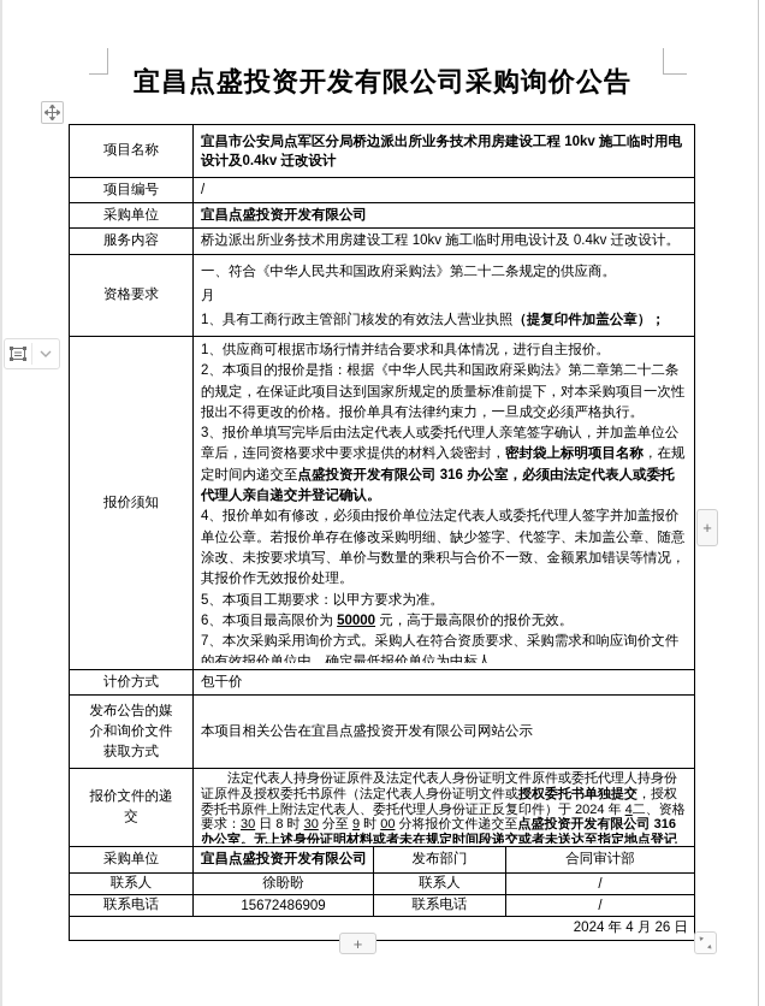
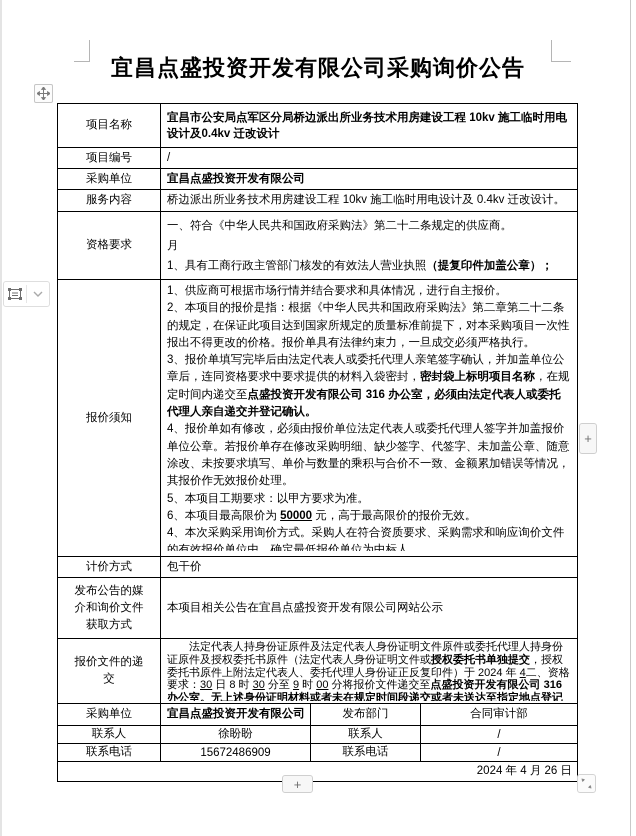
  宜昌点盛投资开发有限公司采购询价公告
  项目名称	宜昌市公安局点军区分局桥边派出所业务技术用房建设工程 10kv 施工临时用电设计及0.4kv 迁改设计
  项目编号	/
  采购单位	宜昌点盛投资开发有限公司
  服务内容	桥边派出所业务技术用房建设工程 10kv 施工临时用电设计及 0.4kv 迁改设计。
  资格要求	一、符合《中华人民共和国政府采购法》第二十二条规定的供应商。 月 1、具有工商行政主管部门核发的有效法人营业执照（提复印件加盖公章）；
- 报价须知	1、供应商可根据市场行情并结合要求和具体情况，进行自主报价。2、本项目的报价是指：根据《中华人民共和国政府采购法》第二章第二十二条的规定，在保证此项目达到国家所规定的质量标准前提下，对本采购项目一次性报出不得更改的价格。报价单具有法律约束力，一旦成交必须严格执行。3、报价单填写完毕后由法定代表人或委托代理人亲笔签字确认，并加盖单位公章后，连同资格要求中要求提供的材料入袋密封，密封袋上标明项目名称，在规定时间内递交至点盛投资开发有限公司 316 办公室，必须由法定代表人或委托代理人亲自递交并登记确认。4、报价单如有修改，必须由报价单位法定代表人或委托代理人签字并加盖报价单位公章。若报价单存在修改采购明细、缺少签字、代签字、未加盖公章、随意涂改、未按要求填写、单价与数量的乘积与合价不一致、金额累加错误等情况，其报价作无效报价处理。5、本项目工期要求：以甲方要求为准。6、本项目最高限价为 50000 元，高于最高限价的报价无效。7、本次采购采用询价方式。采购人在符合资质要求、采购需求和响应询价文件的有效报价单位中，确定最低报价单位为中标人。
+ 报价须知	1、供应商可根据市场行情并结合要求和具体情况，进行自主报价。2、本项目的报价是指：根据《中华人民共和国政府采购法》第二章第二十二条的规定，在保证此项目达到国家所规定的质量标准前提下，对本采购项目一次性报出不得更改的价格。报价单具有法律约束力，一旦成交必须严格执行。3、报价单填写完毕后由法定代表人或委托代理人亲笔签字确认，并加盖单位公章后，连同资格要求中要求提供的材料入袋密封，密封袋上标明项目名称，在规定时间内递交至点盛投资开发有限公司 316 办公室，必须由法定代表人或委托代理人亲自递交并登记确认。4、报价单如有修改，必须由报价单位法定代表人或委托代理人签字并加盖报价单位公章。若报价单存在修改采购明细、缺少签字、代签字、未加盖公章、随意涂改、未按要求填写、单价与数量的乘积与合价不一致、金额累加错误等情况，其报价作无效报价处理。5、本项目工期要求：以甲方要求为准。6、本项目最高限价为 50000 元，高于最高限价的报价无效。4、本次采购采用询价方式。采购人在符合资质要求、采购需求和响应询价文件的有效报价单位中，确定最低报价单位为中标人。
  计价方式	包干价
  发布公告的媒介和询价文件获取方式	本项目相关公告在宜昌点盛投资开发有限公司网站公示
  报价文件的递交	法定代表人持身份证原件及法定代表人身份证明文件原件或委托代理人持身份证原件及授权委托书原件（法定代表人身份证明文件或授权委托书单独提交，授权委托书原件上附法定代表人、委托代理人身份证正反复印件）于 2024 年 4二、资格要求：30 日 8 时 30 分至 9 时 00 分将报价文件递交至点盛投资开发有限公司 316 办公室。无上述身份证明材料或者未在规定时间段递交或者未送达至指定地点登记
  采购单位	宜昌点盛投资开发有限公司	发布部门	合同审计部
  联系人	徐盼盼	联系人	/
  联系电话	15672486909	联系电话	/
  2024 年 4 月 26 日
  +
  +
